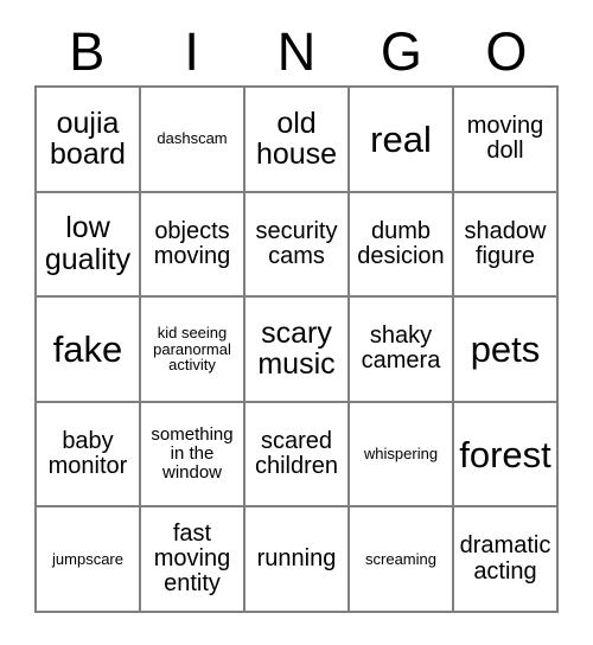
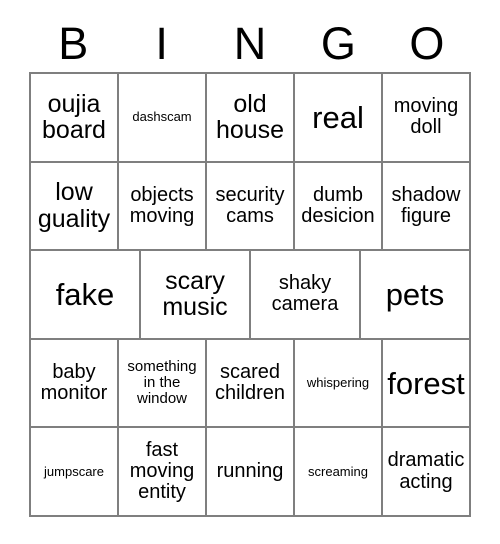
  B
  I
  N
  G
  O
  oujia board
  dashscam
  old house
  real
  moving doll
  low guality
  objects moving
  security cams
  dumb desicion
  shadow figure
  fake
- kid seeing paranormal activity
  scary music
  shaky camera
  pets
  baby monitor
  something in the window
  scared children
  whispering
  forest
  jumpscare
  fast moving entity
  running
  screaming
  dramatic acting
